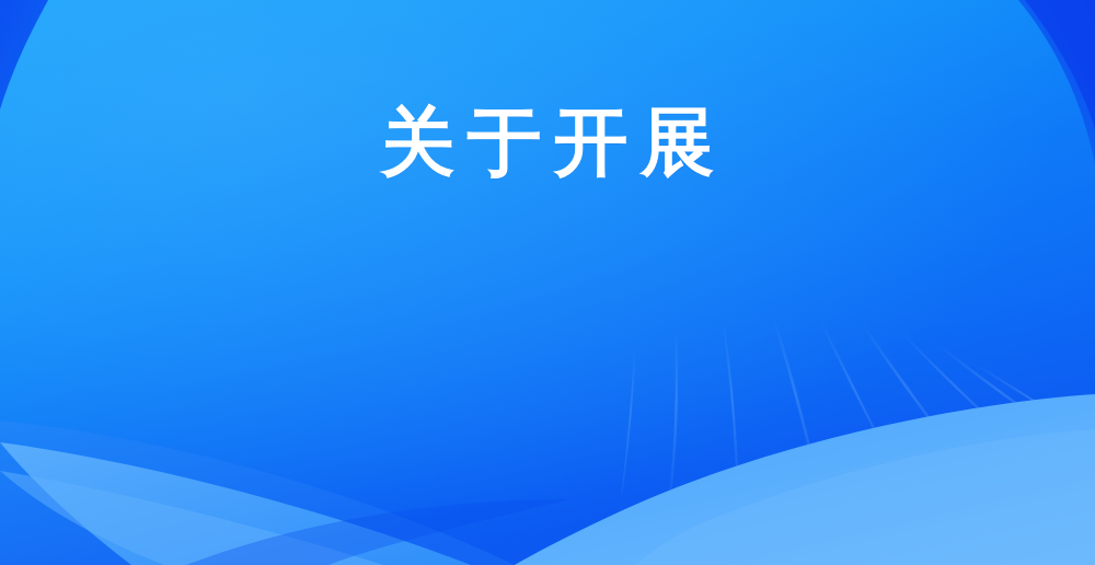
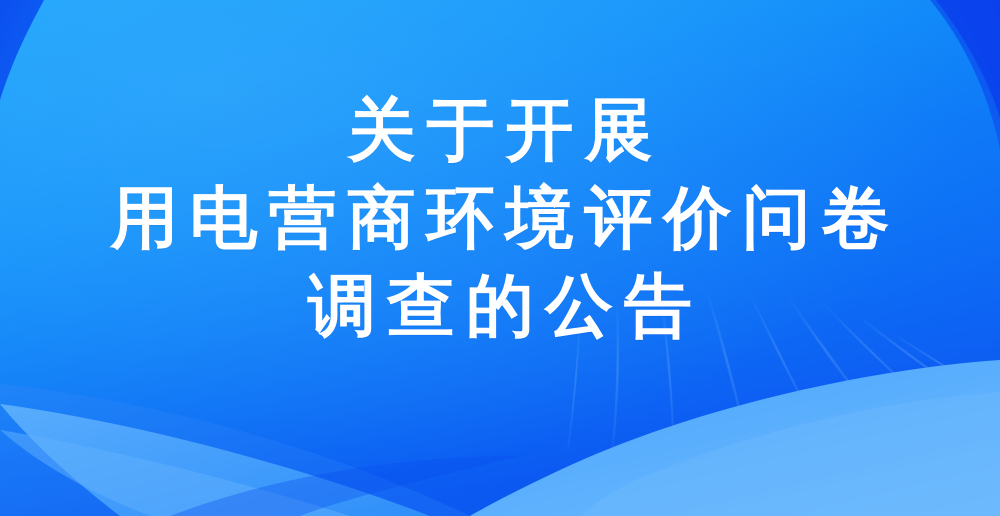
  关于开展
+ 用电营商环境评价问卷
+ 调查的公告
